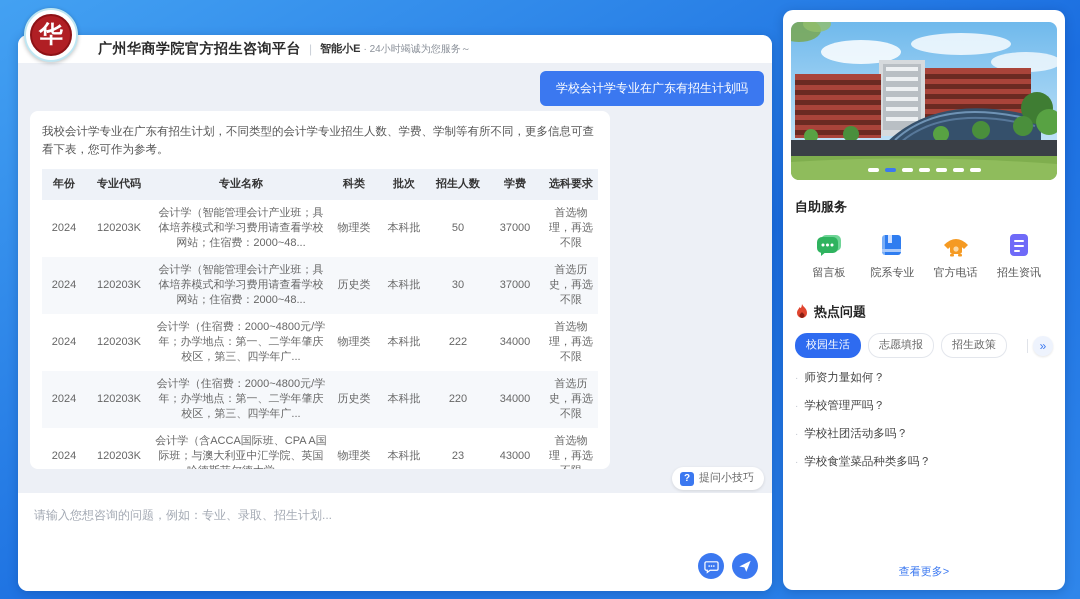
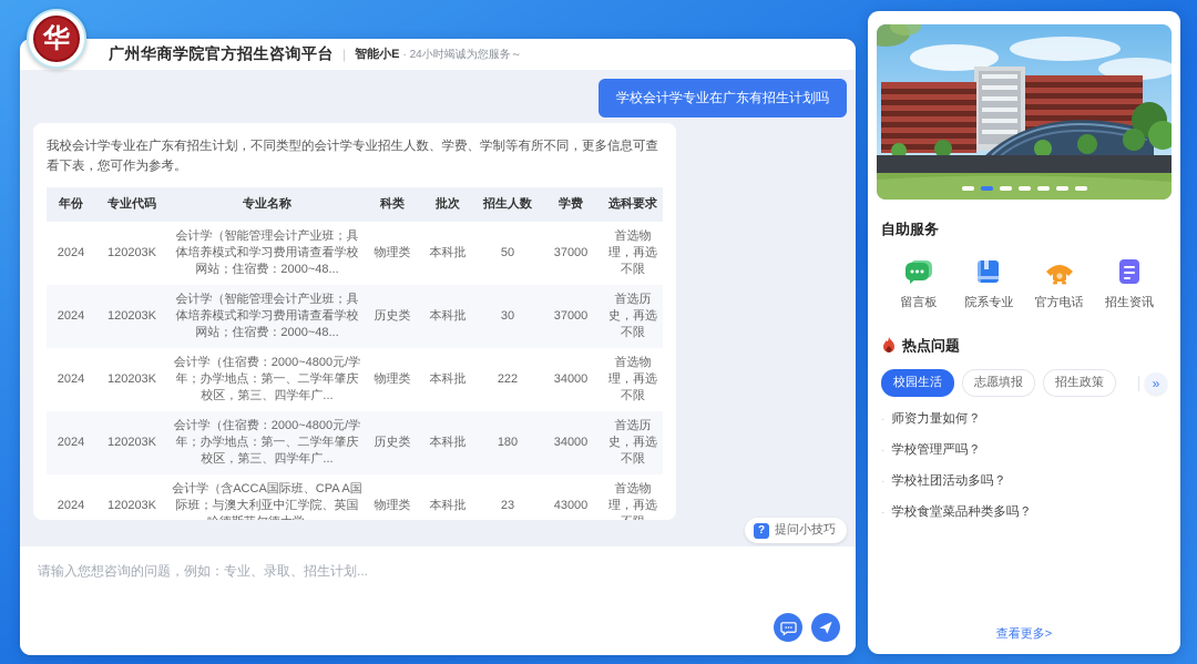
  华
  广州华商学院官方招生咨询平台
  |
  智能小E
  · 24小时竭诚为您服务～
  学校会计学专业在广东有招生计划吗
  我校会计学专业在广东有招生计划，不同类型的会计学专业招生人数、学费、学制等有所不同，更多信息可查看下表，您可作为参考。
  年份	专业代码	专业名称	科类	批次	招生人数	学费	选科要求
  2024	120203K	会计学（智能管理会计产业班；具体培养模式和学习费用请查看学校网站；住宿费：2000~48...	物理类	本科批	50	37000	首选物理，再选不限
  2024	120203K	会计学（智能管理会计产业班；具体培养模式和学习费用请查看学校网站；住宿费：2000~48...	历史类	本科批	30	37000	首选历史，再选不限
  2024	120203K	会计学（住宿费：2000~4800元/学年；办学地点：第一、二学年肇庆校区，第三、四学年广...	物理类	本科批	222	34000	首选物理，再选不限
- 2024	120203K	会计学（住宿费：2000~4800元/学年；办学地点：第一、二学年肇庆校区，第三、四学年广...	历史类	本科批	220	34000	首选历史，再选不限
+ 2024	120203K	会计学（住宿费：2000~4800元/学年；办学地点：第一、二学年肇庆校区，第三、四学年广...	历史类	本科批	180	34000	首选历史，再选不限
  2024	120203K	会计学（含ACCA国际班、CPA A国际班；与澳大利亚中汇学院、英国	物理类	本科批	23	43000	首选物理，再选
  ?
  提问小技巧
  请输入您想咨询的问题，例如：专业、录取、招生计划...
  自助服务
  留言板
  院系专业
  官方电话
  招生资讯
  热点问题
  校园生活
  志愿填报
  招生政策
  »
  ·
  师资力量如何？
  ·
  学校管理严吗？
  ·
  学校社团活动多吗？
  ·
  学校食堂菜品种类多吗？
  查看更多>
